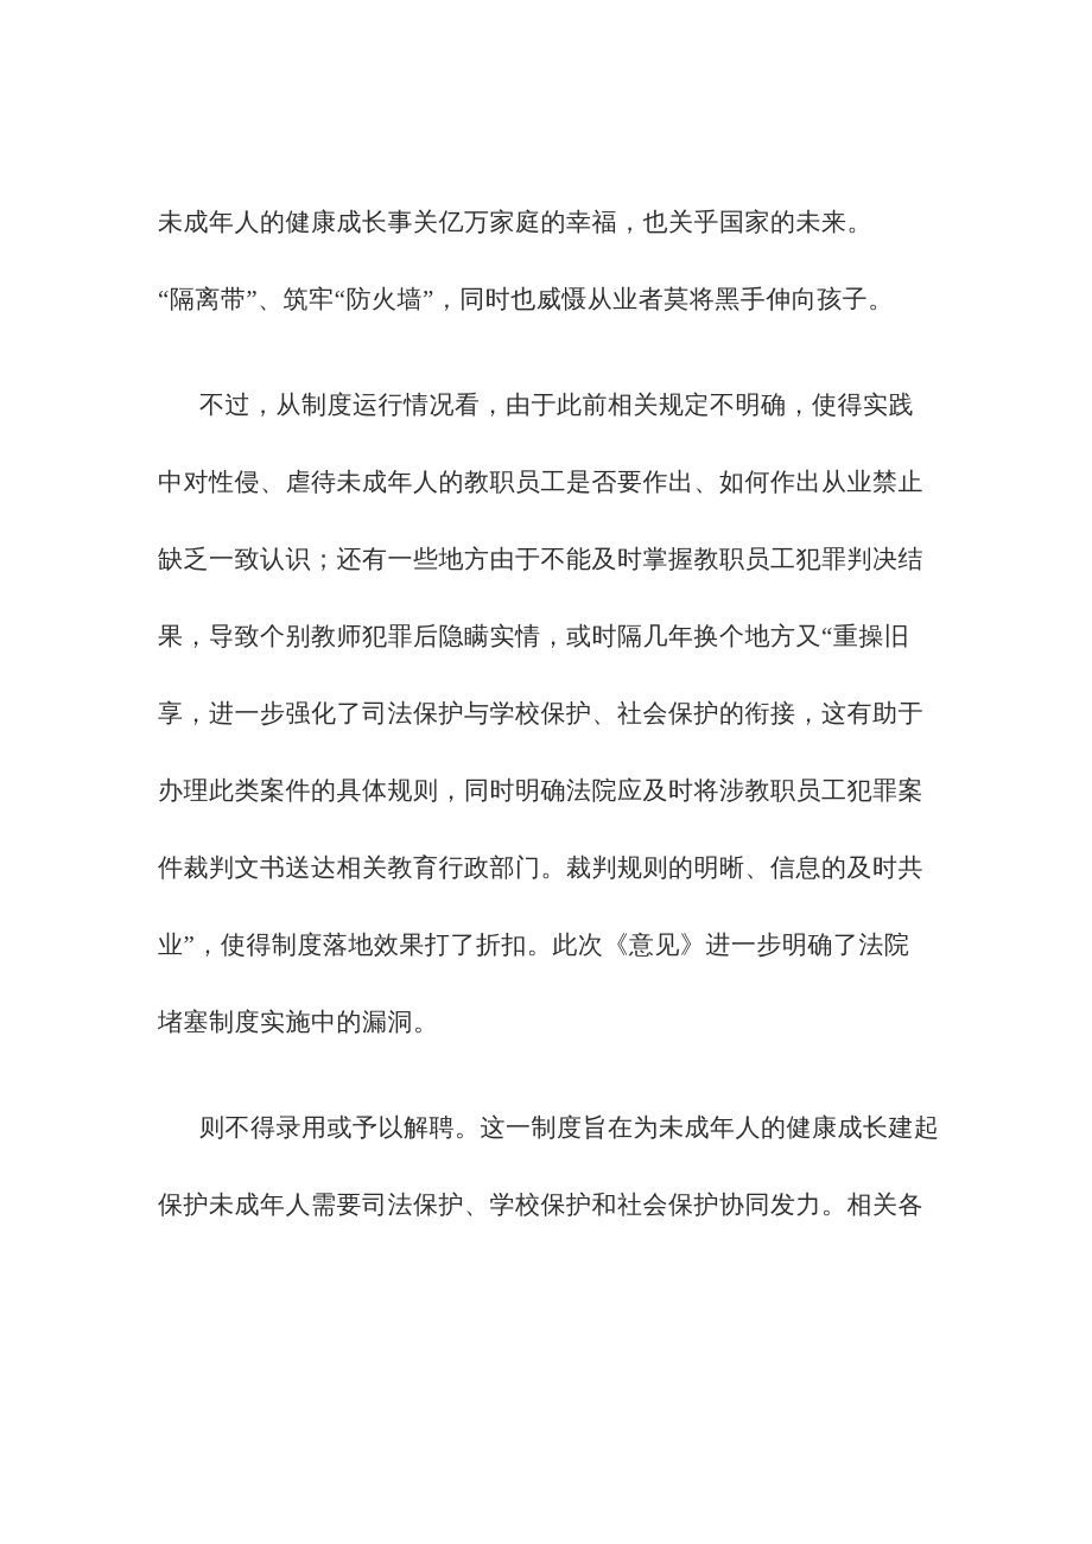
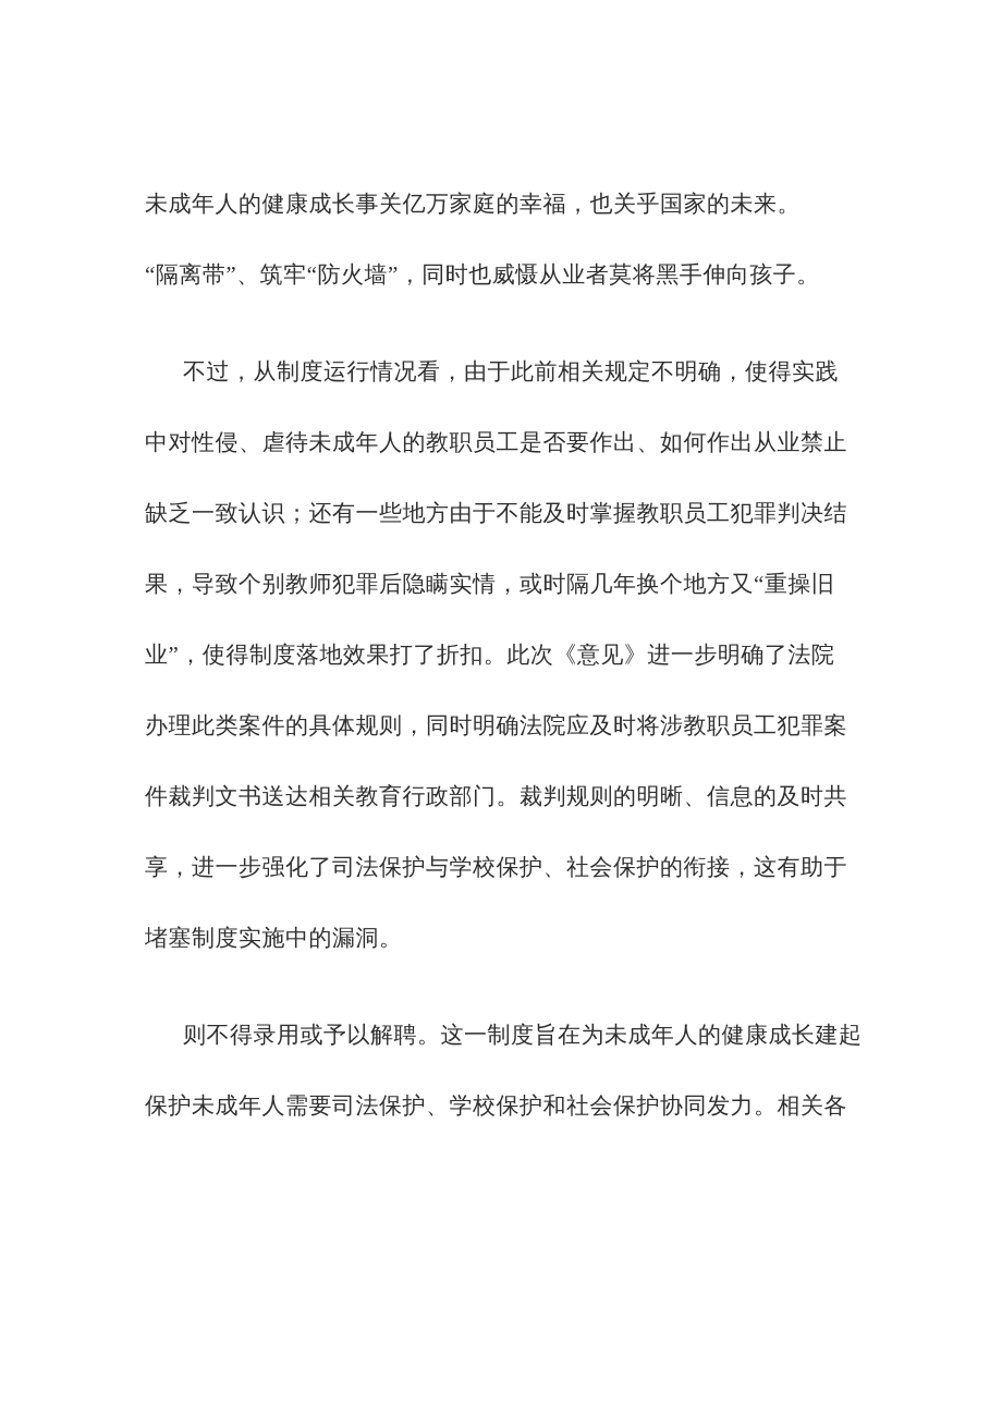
  未成年人的健康成长事关亿万家庭的幸福，也关乎国家的未来。
  “隔离带”、筑牢“防火墙”，同时也威慑从业者莫将黑手伸向孩子。
  不过，从制度运行情况看，由于此前相关规定不明确，使得实践
  中对性侵、虐待未成年人的教职员工是否要作出、如何作出从业禁止
  缺乏一致认识；还有一些地方由于不能及时掌握教职员工犯罪判决结
  果，导致个别教师犯罪后隐瞒实情，或时隔几年换个地方又“重操旧
- 享，进一步强化了司法保护与学校保护、社会保护的衔接，这有助于
+ 业”，使得制度落地效果打了折扣。此次《意见》进一步明确了法院
  办理此类案件的具体规则，同时明确法院应及时将涉教职员工犯罪案
  件裁判文书送达相关教育行政部门。裁判规则的明晰、信息的及时共
- 业”，使得制度落地效果打了折扣。此次《意见》进一步明确了法院
+ 享，进一步强化了司法保护与学校保护、社会保护的衔接，这有助于
  堵塞制度实施中的漏洞。
  则不得录用或予以解聘。这一制度旨在为未成年人的健康成长建起
  保护未成年人需要司法保护、学校保护和社会保护协同发力。相关各
